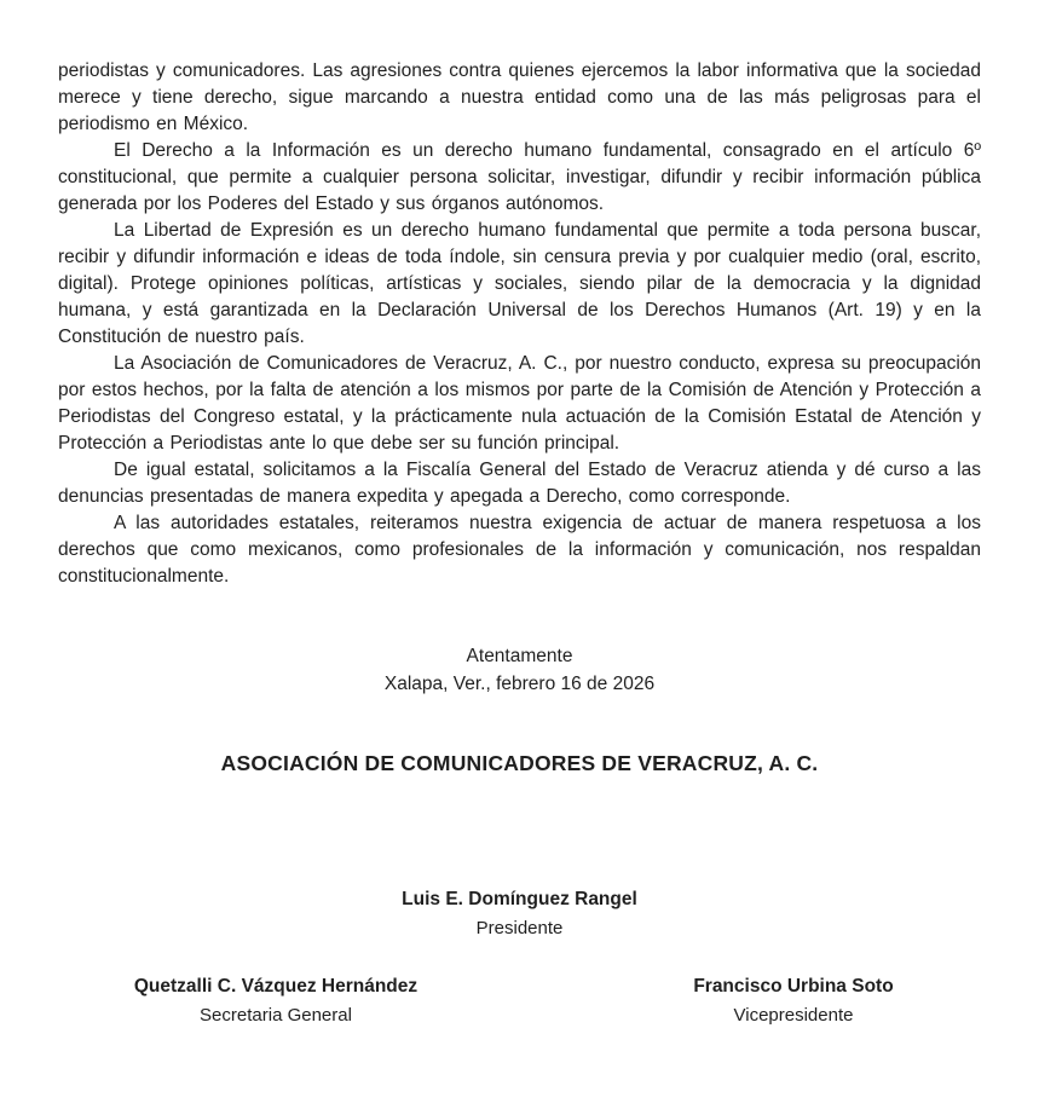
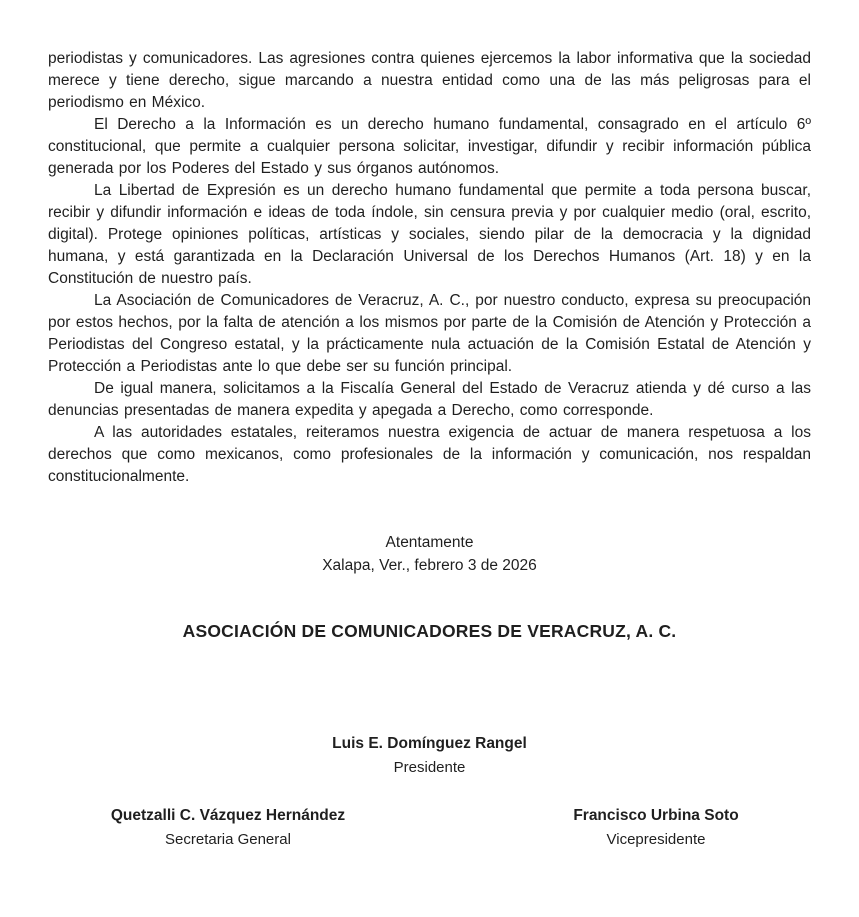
  periodistas y comunicadores. Las agresiones contra quienes ejercemos la labor informativa que la sociedad merece y tiene derecho, sigue marcando a nuestra entidad como una de las más peligrosas para el periodismo en México.
  El Derecho a la Información es un derecho humano fundamental, consagrado en el artículo 6º constitucional, que permite a cualquier persona solicitar, investigar, difundir y recibir información pública generada por los Poderes del Estado y sus órganos autónomos.
- La Libertad de Expresión es un derecho humano fundamental que permite a toda persona buscar, recibir y difundir información e ideas de toda índole, sin censura previa y por cualquier medio (oral, escrito, digital). Protege opiniones políticas, artísticas y sociales, siendo pilar de la democracia y la dignidad humana, y está garantizada en la Declaración Universal de los Derechos Humanos (Art. 19) y en la Constitución de nuestro país.
+ La Libertad de Expresión es un derecho humano fundamental que permite a toda persona buscar, recibir y difundir información e ideas de toda índole, sin censura previa y por cualquier medio (oral, escrito, digital). Protege opiniones políticas, artísticas y sociales, siendo pilar de la democracia y la dignidad humana, y está garantizada en la Declaración Universal de los Derechos Humanos (Art. 18) y en la Constitución de nuestro país.
  La Asociación de Comunicadores de Veracruz, A. C., por nuestro conducto, expresa su preocupación por estos hechos, por la falta de atención a los mismos por parte de la Comisión de Atención y Protección a Periodistas del Congreso estatal, y la prácticamente nula actuación de la Comisión Estatal de Atención y Protección a Periodistas ante lo que debe ser su función principal.
- De igual estatal, solicitamos a la Fiscalía General del Estado de Veracruz atienda y dé curso a las denuncias presentadas de manera expedita y apegada a Derecho, como corresponde.
+ De igual manera, solicitamos a la Fiscalía General del Estado de Veracruz atienda y dé curso a las denuncias presentadas de manera expedita y apegada a Derecho, como corresponde.
  A las autoridades estatales, reiteramos nuestra exigencia de actuar de manera respetuosa a los derechos que como mexicanos, como profesionales de la información y comunicación, nos respaldan constitucionalmente.
  Atentamente
- Xalapa, Ver., febrero 16 de 2026
+ Xalapa, Ver., febrero 3 de 2026
  ASOCIACIÓN DE COMUNICADORES DE VERACRUZ, A. C.
  Luis E. Domínguez Rangel
  Presidente
  Quetzalli C. Vázquez Hernández
  Secretaria General
  Francisco Urbina Soto
  Vicepresidente
